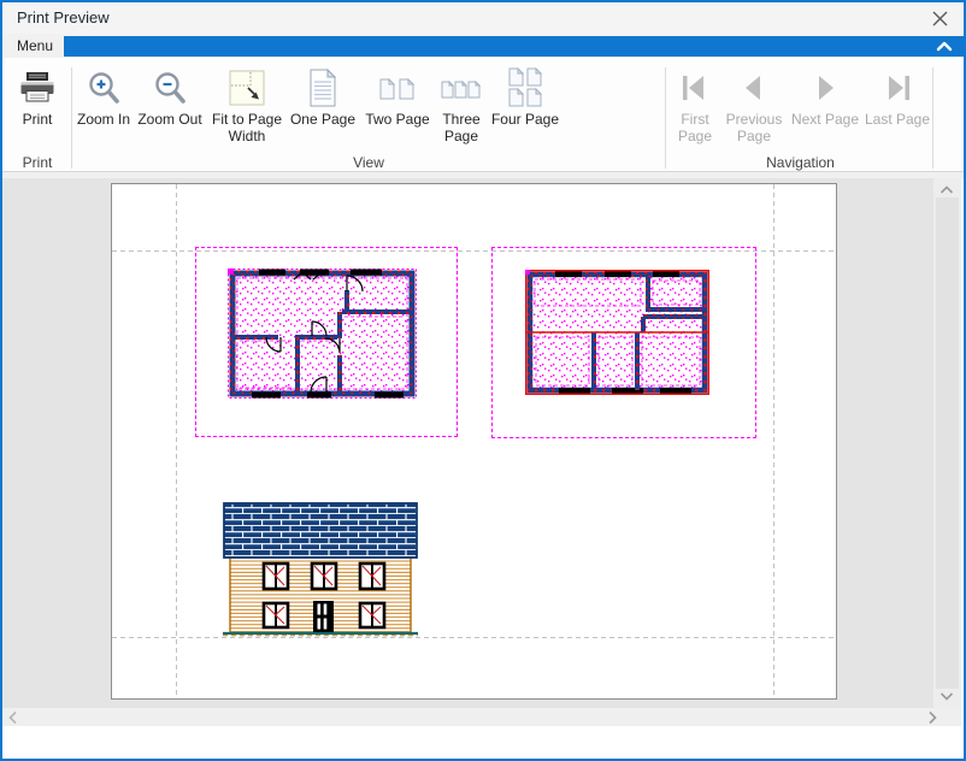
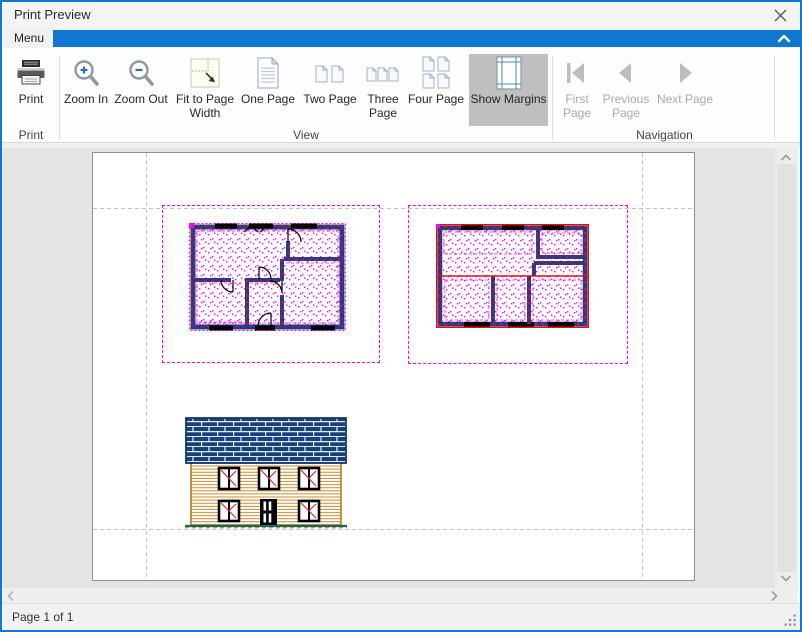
  Print Preview
  Menu
  Print
  Zoom In
  Zoom Out
  Fit to Page Width
  One Page
  Two Page
  Three Page
  Four Page
+ Show Margins
  First Page
  Previous Page
  Next Page
- Last Page
  Print
  View
  Navigation
+ Page 1 of 1
